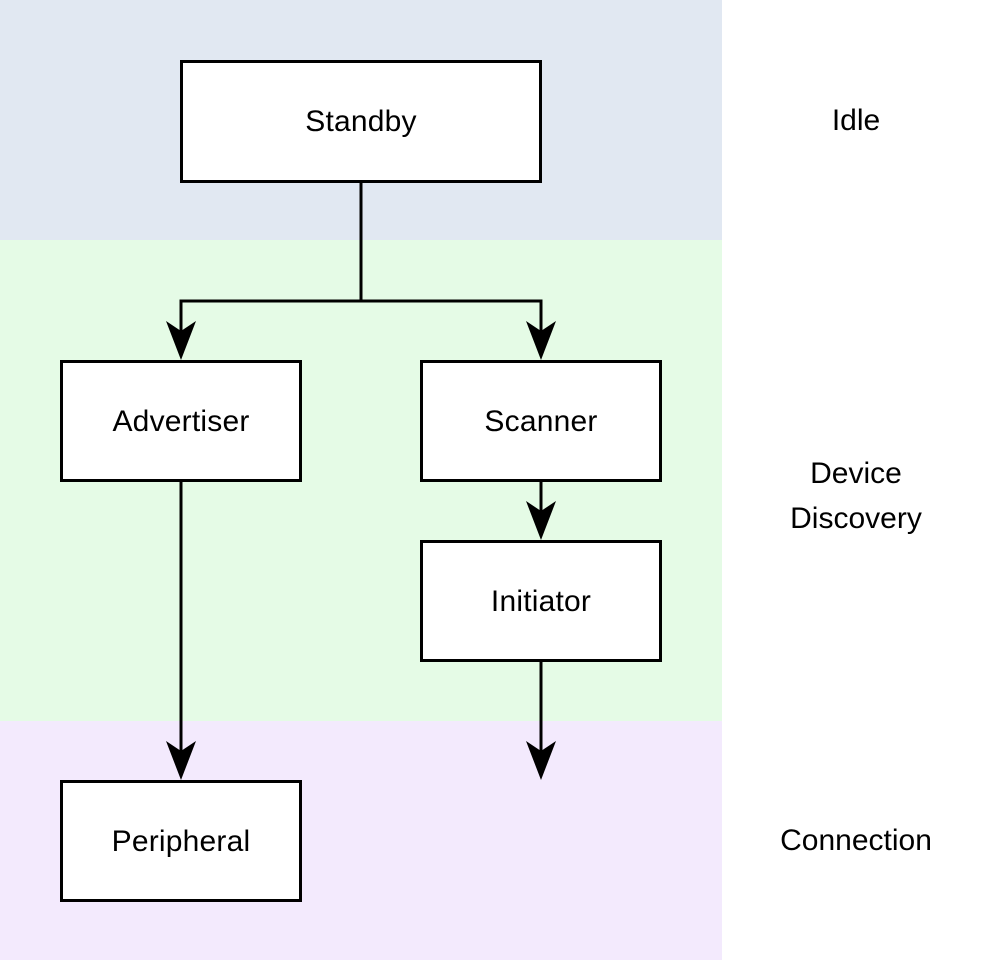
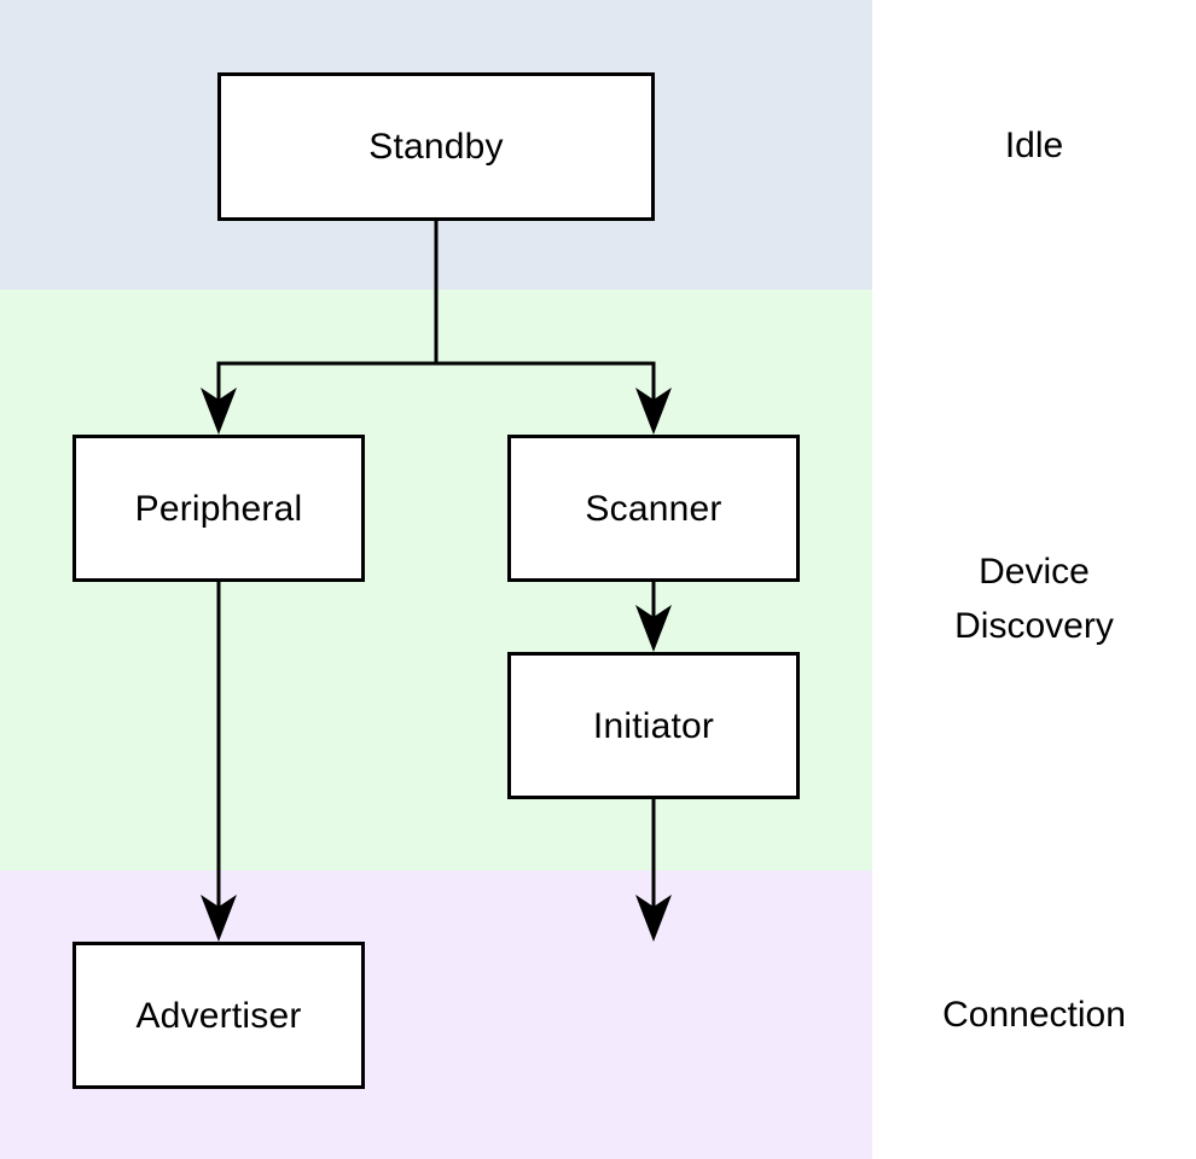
  Standby
- Advertiser
+ Peripheral
  Scanner
  Initiator
- Peripheral
+ Advertiser
  Idle
  Device
  Discovery
  Connection
